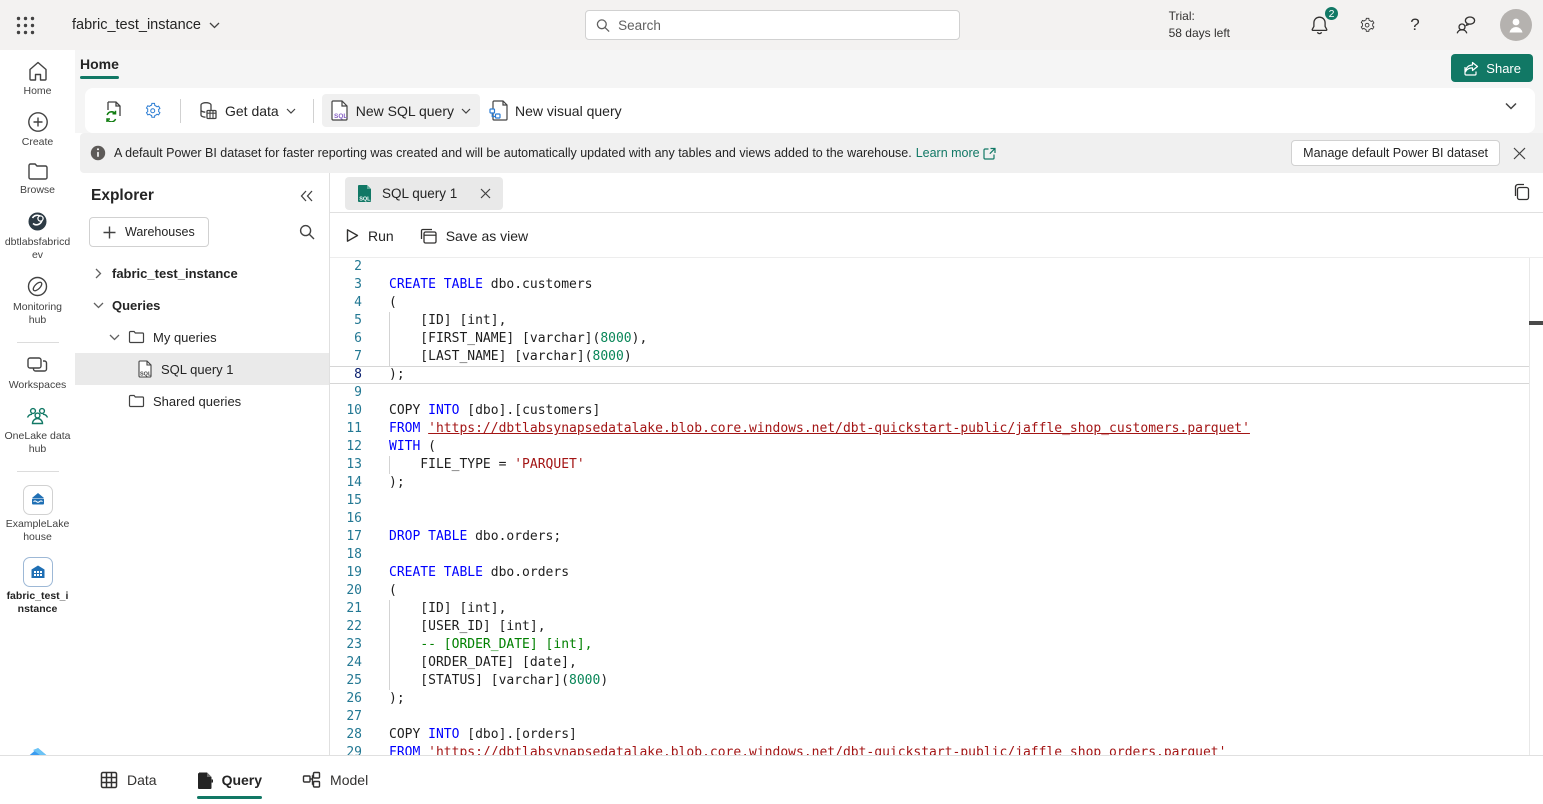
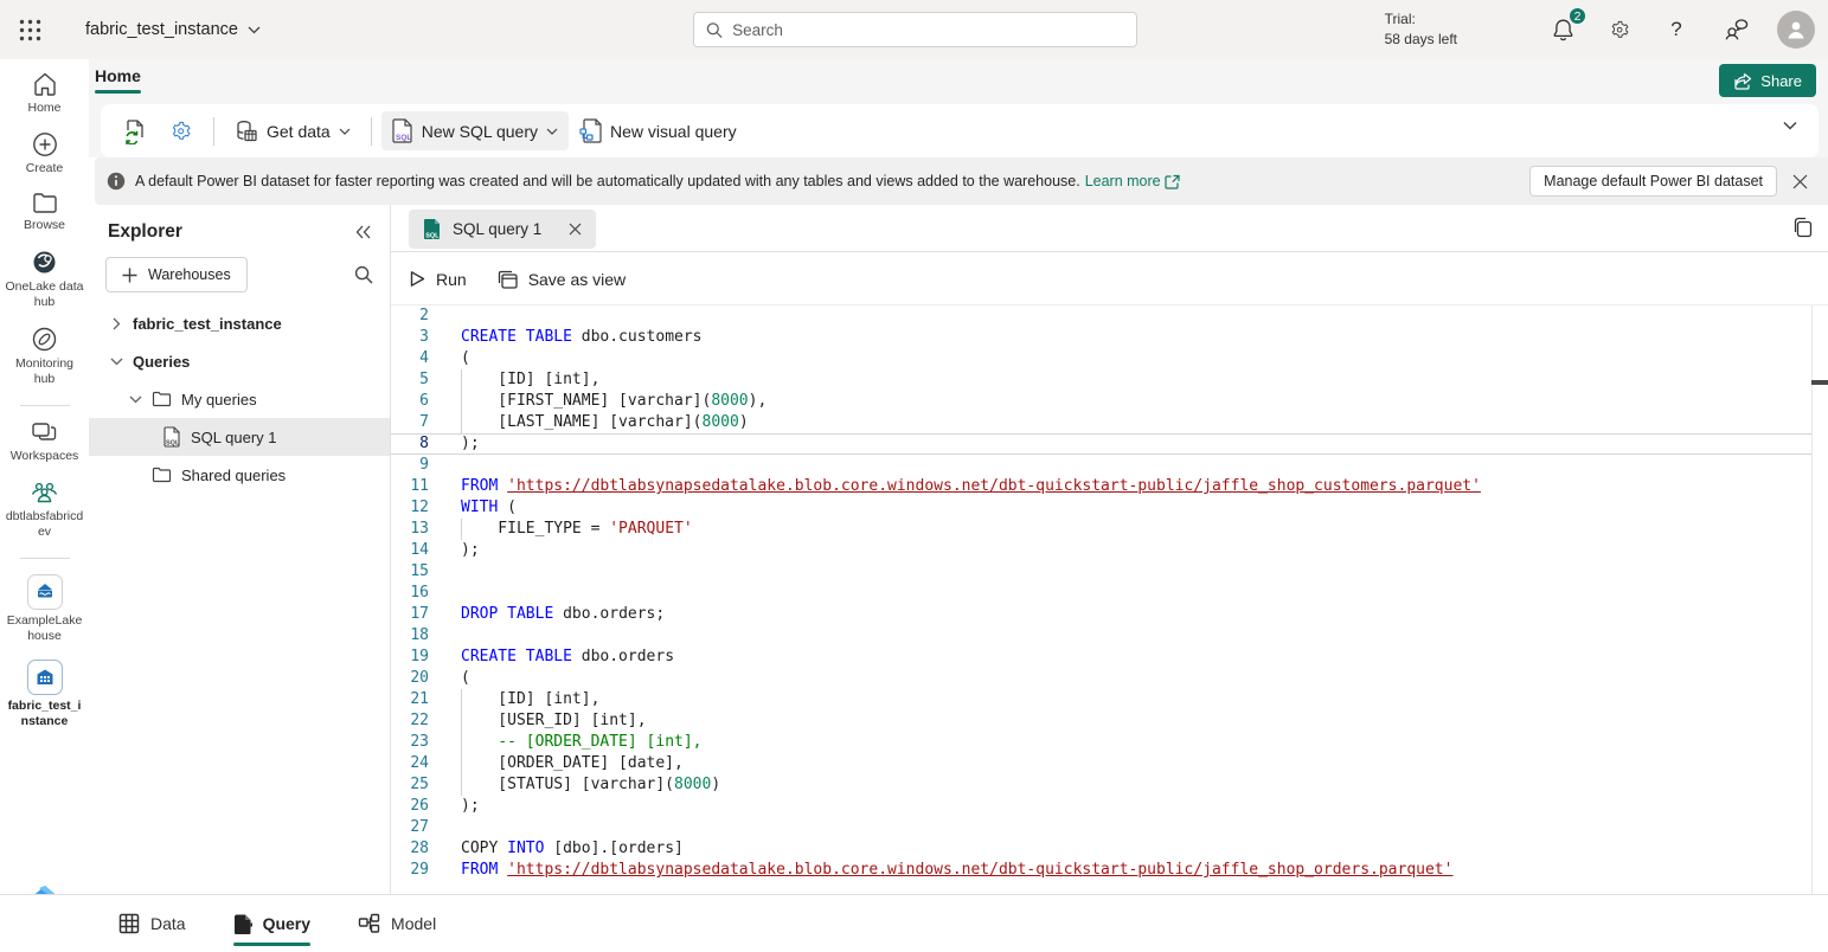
  fabric_test_instance
  Search
  Trial:
  58 days left
  2
  ?
  Home
  Share
  Get data
  New SQL query
  New visual query
  A default Power BI dataset for faster reporting was created and will be automatically updated with any tables and views added to the warehouse.
  Learn more
  Manage default Power BI dataset
  Home
  Create
  Browse
- dbtlabsfabricdev
+ OneLake data hub
  Monitoring hub
  Workspaces
- OneLake data hub
+ dbtlabsfabricdev
  ExampleLakehouse
  fabric_test_instance
  Explorer
  Warehouses
  fabric_test_instance
  Queries
  My queries
  SQL query 1
  Shared queries
  SQL query 1
  Run
  Save as view
  2
  3
  CREATE TABLE dbo.customers
  4
  (
  5
  [ID] [int],
  6
  [FIRST_NAME] [varchar](8000),
  7
  [LAST_NAME] [varchar](8000)
  8
  );
  9
- 10
- COPY INTO [dbo].[customers]
  11
  FROM 'https://dbtlabsynapsedatalake.blob.core.windows.net/dbt-quickstart-public/jaffle_shop_customers.parquet'
  12
  WITH (
  13
  FILE_TYPE = 'PARQUET'
  14
  );
  15
  16
  17
  DROP TABLE dbo.orders;
  18
  19
  CREATE TABLE dbo.orders
  20
  (
  21
  [ID] [int],
  22
  [USER_ID] [int],
  23
  -- [ORDER_DATE] [int],
  24
  [ORDER_DATE] [date],
  25
  [STATUS] [varchar](8000)
  26
  );
  27
  28
  COPY INTO [dbo].[orders]
  29
  FROM 'https://dbtlabsynapsedatalake.blob.core.windows.net/dbt-quickstart-public/jaffle_shop_orders.parquet'
  Data
  Query
  Model
